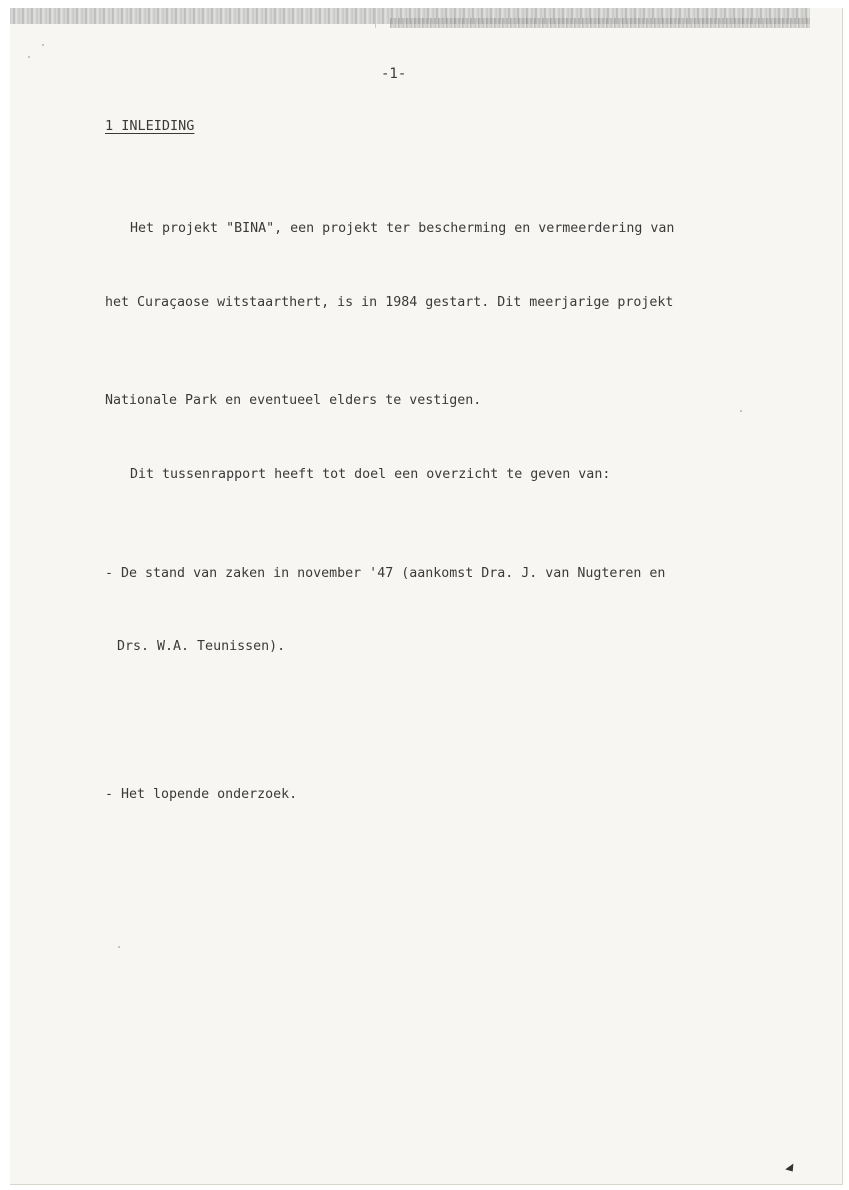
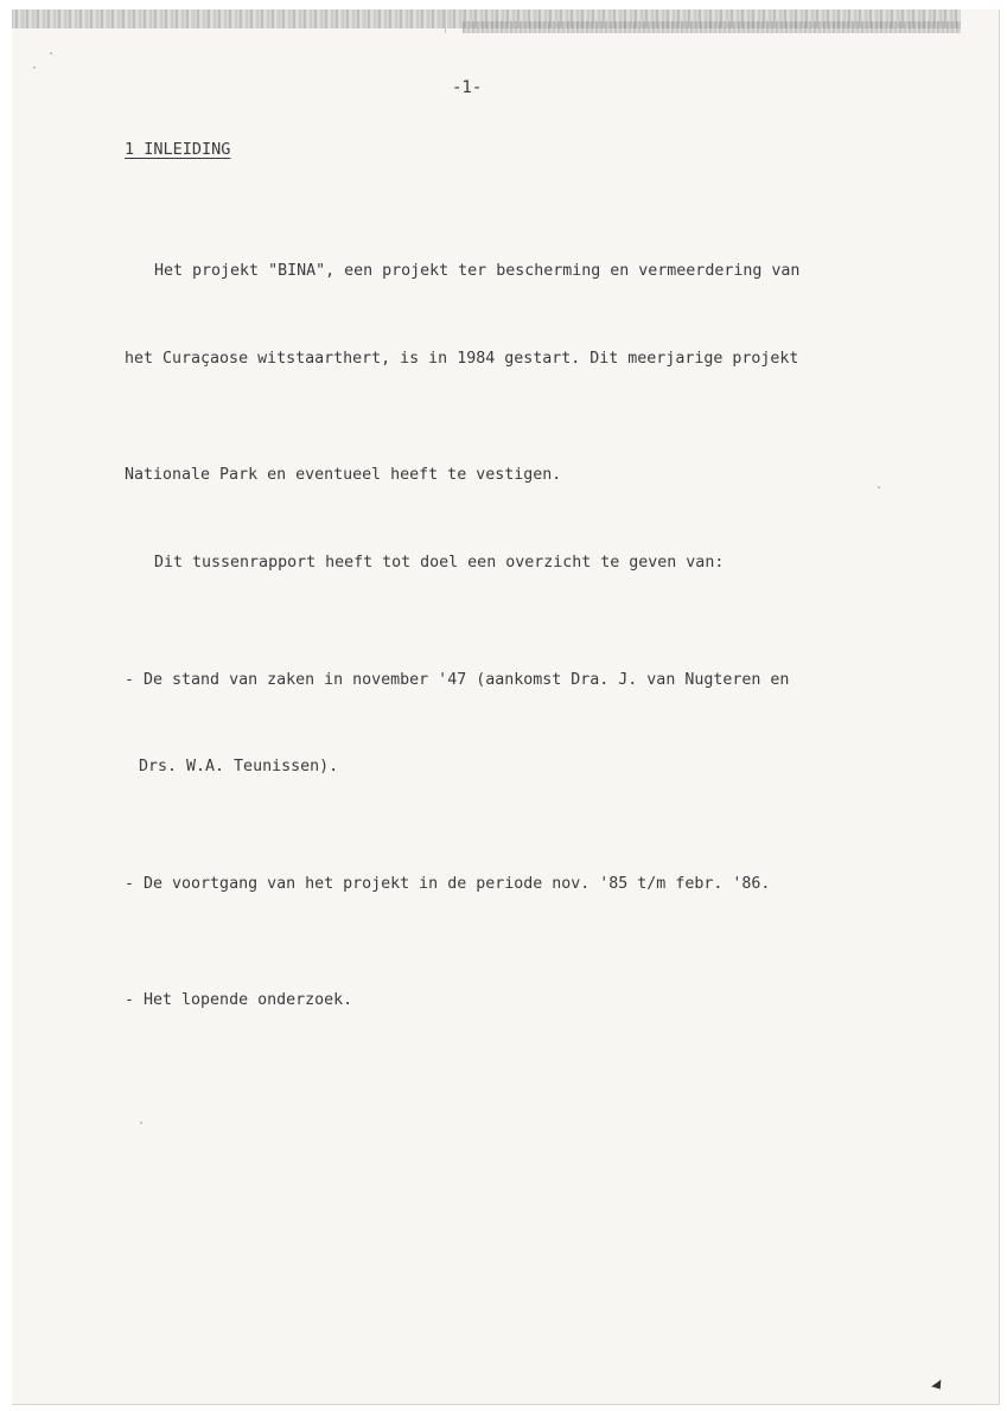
  -1-
  1 INLEIDING
  Het projekt "BINA", een projekt ter bescherming en vermeerdering van
  het Curaçaose witstaarthert, is in 1984 gestart. Dit meerjarige projekt
- Nationale Park en eventueel elders te vestigen.
+ Nationale Park en eventueel heeft te vestigen.
  Dit tussenrapport heeft tot doel een overzicht te geven van:
  - De stand van zaken in november '47 (aankomst Dra. J. van Nugteren en
  Drs. W.A. Teunissen).
+ - De voortgang van het projekt in de periode nov. '85 t/m febr. '86.
  - Het lopende onderzoek.
